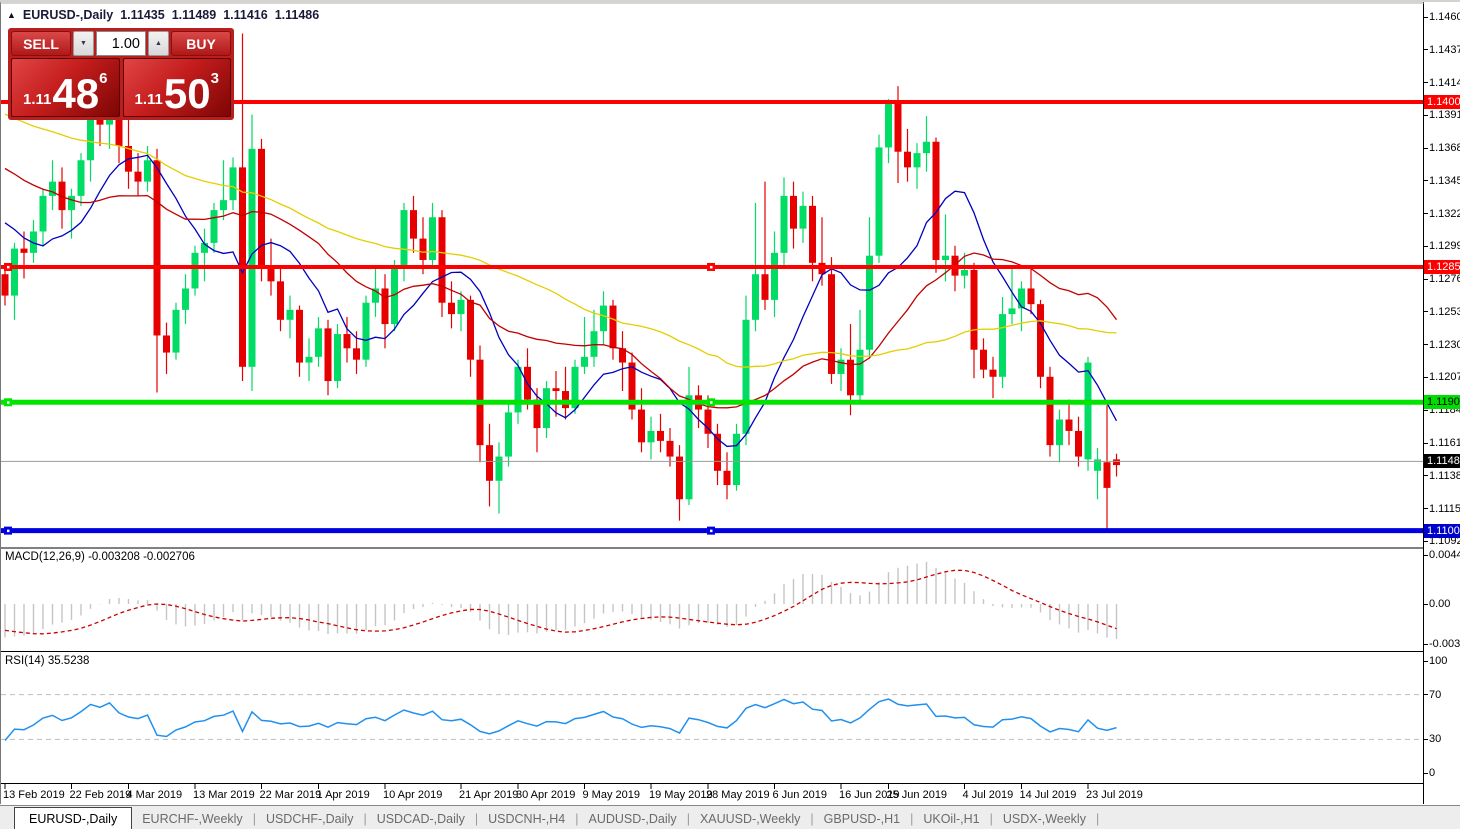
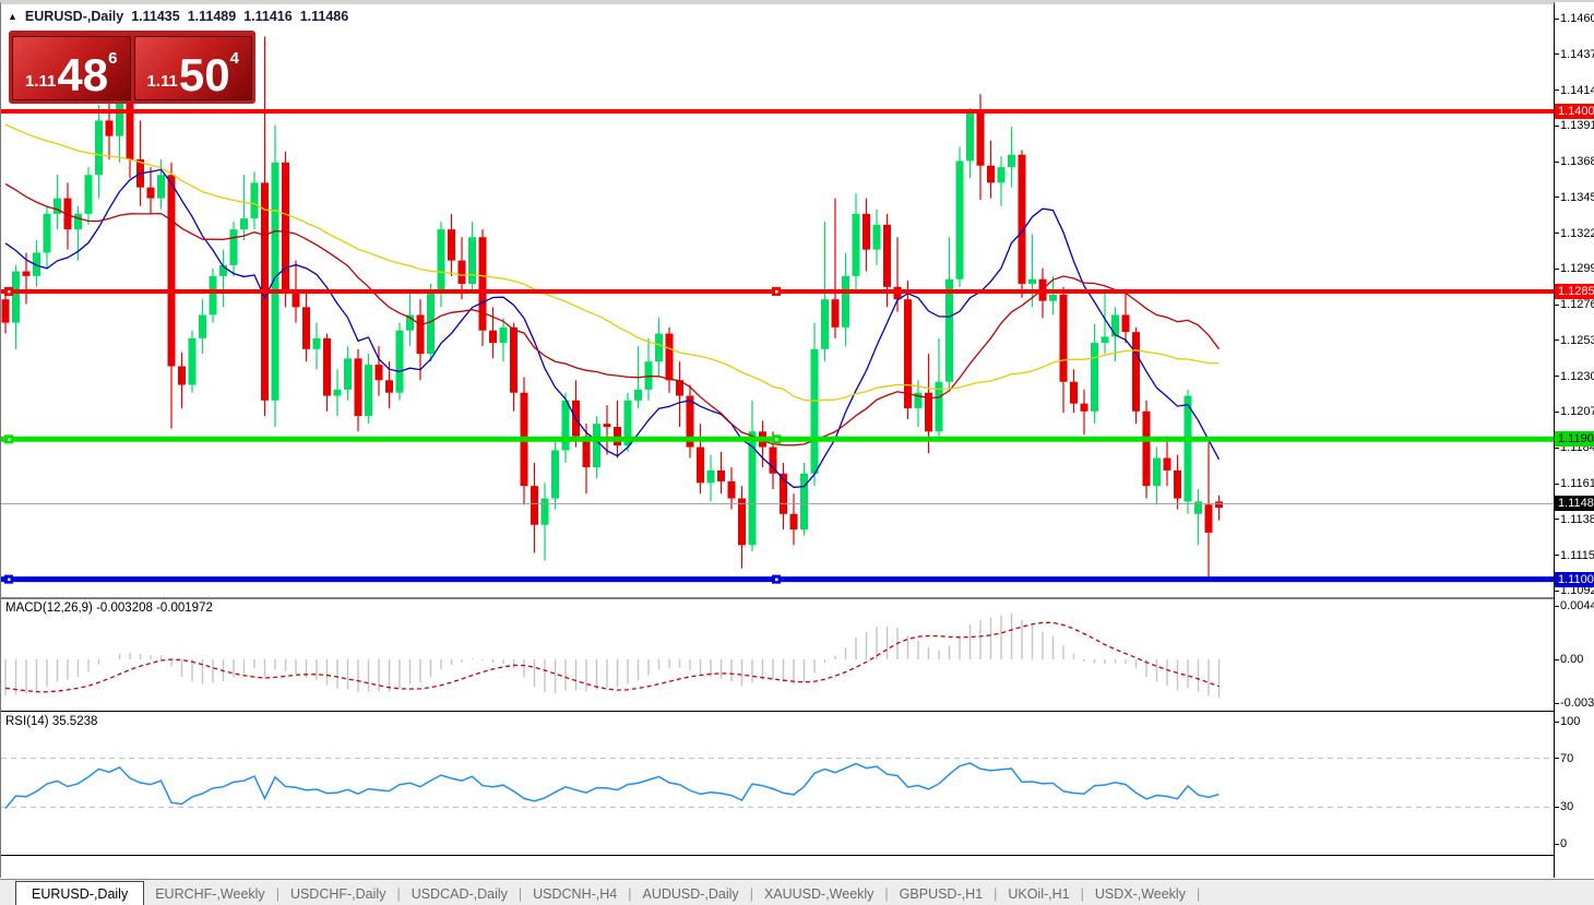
- 13 Feb 2019
- 22 Feb 2019
- 4 Mar 2019
- 13 Mar 2019
- 22 Mar 2019
- 1 Apr 2019
- 10 Apr 2019
- 21 Apr 2019
- 30 Apr 2019
- 9 May 2019
- 19 May 2019
- 28 May 2019
- 6 Jun 2019
- 16 Jun 2019
- 25 Jun 2019
- 4 Jul 2019
- 14 Jul 2019
- 23 Jul 2019
  ▲
  EURUSD-,Daily
  1.11435
  1.11489
  1.11416
  1.11486
- SELL
- 1.00
- BUY
  1.11
  48
  6
  1.11
  50
- 3
+ 4
- MACD(12,26,9) -0.003208 -0.002706
+ MACD(12,26,9) -0.003208 -0.001972
  RSI(14) 35.5238
  1.146
  1.143
  1.141
  1.139
  1.136
  1.134
  1.132
  1.129
  1.127
  1.125
  1.123
  1.120
  1.1184
  1.1161
  1.1138
  1.1115
  1.109
  0.00
  100
  70
  30
  0
  1.1400
  1.1285
  1.1190
  1.1100
  1.1148
  EURUSD-,Daily
  EURCHF-,Weekly
  |
  USDCHF-,Daily
  |
  USDCAD-,Daily
  |
  USDCNH-,H4
  |
  AUDUSD-,Daily
  |
  XAUUSD-,Weekly
  |
  GBPUSD-,H1
  |
  UKOil-,H1
  |
  USDX-,Weekly
  |
